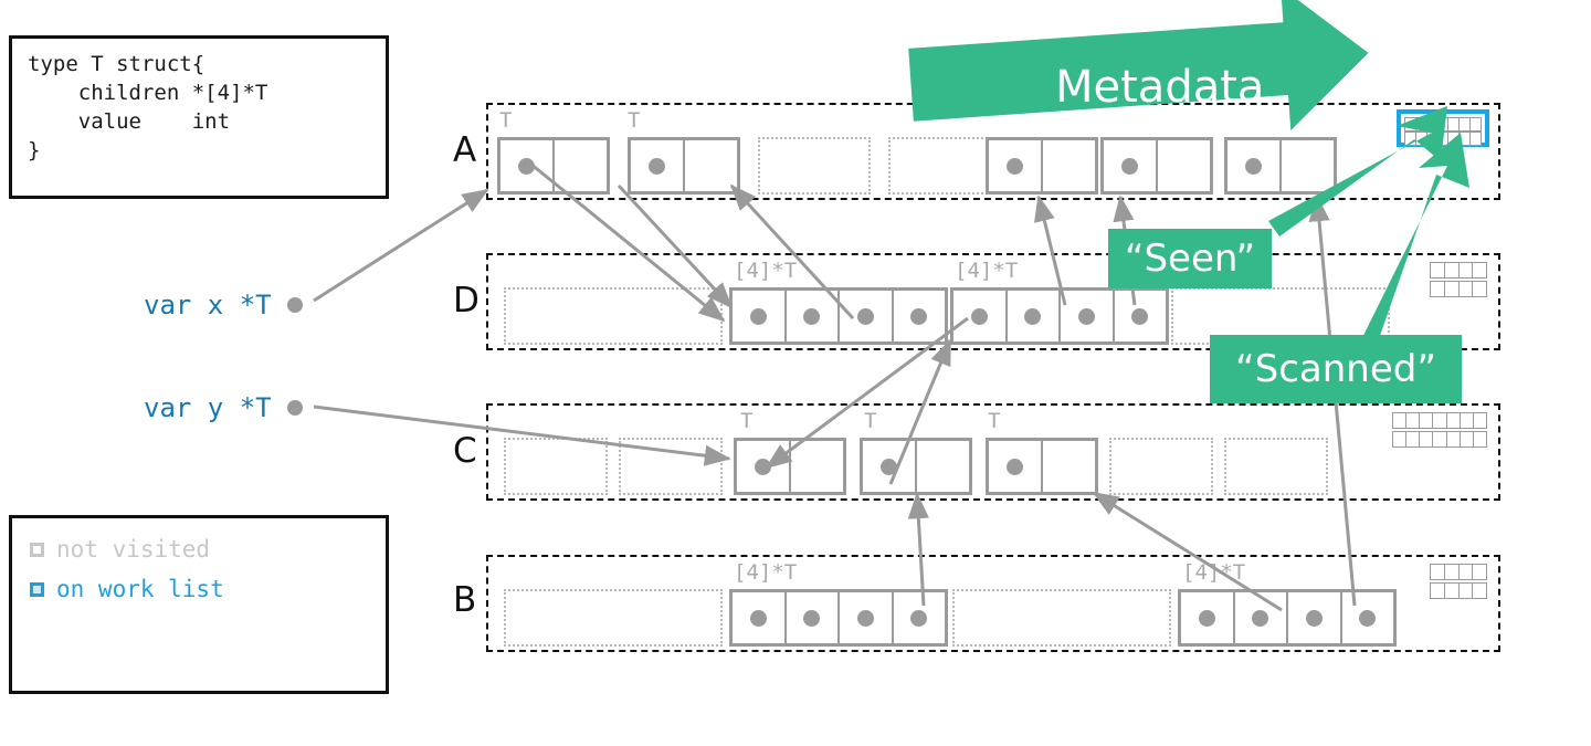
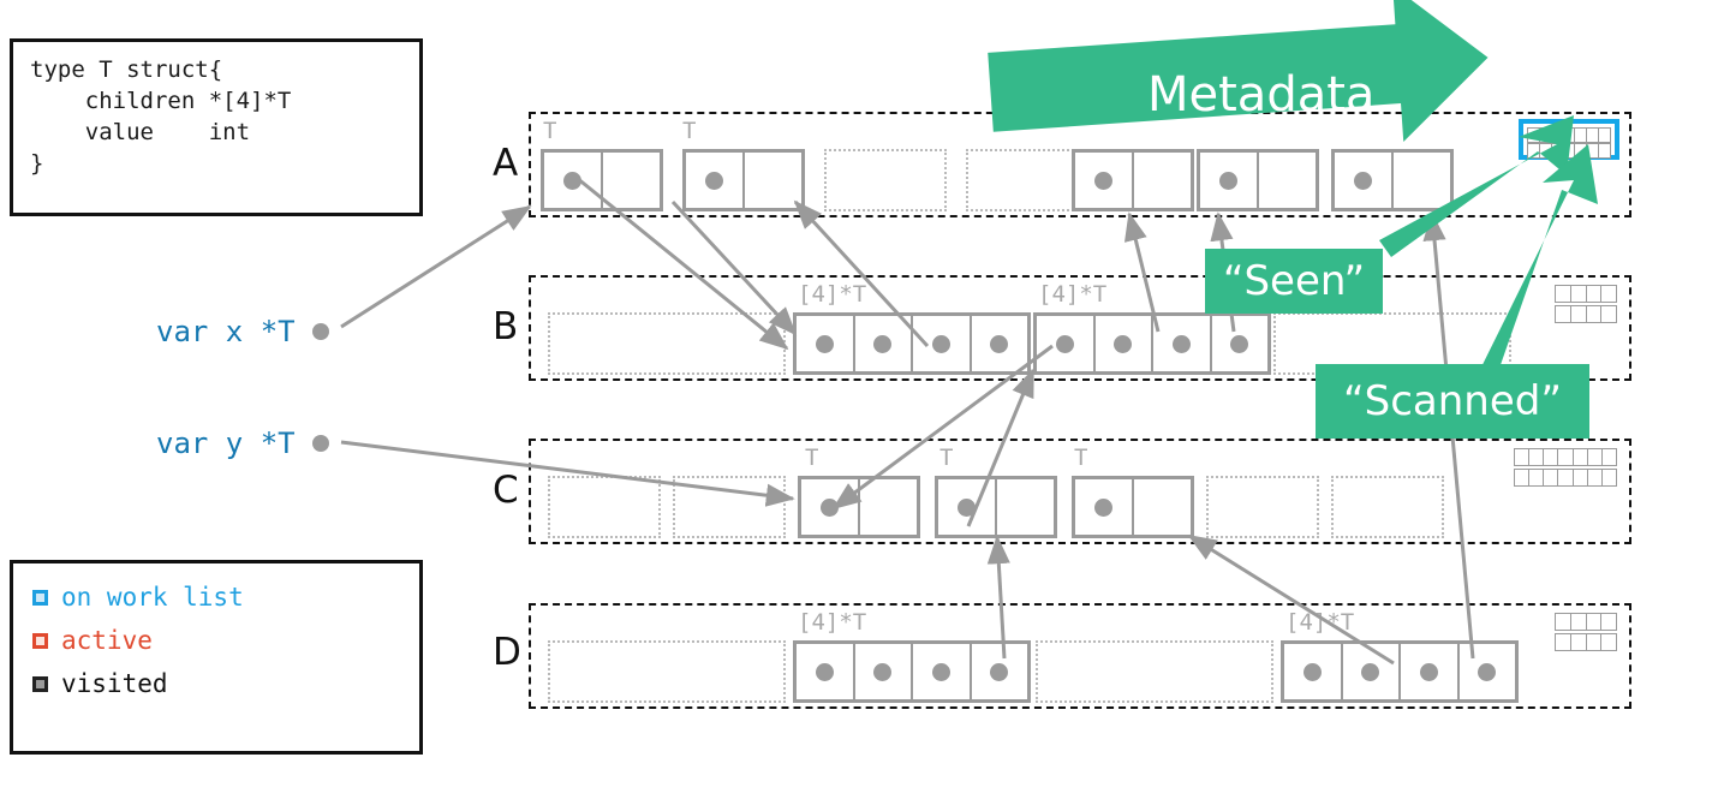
  type T struct{
  children *[4]*T
  value int
  }
- not visited
  on work list
+ active
+ visited
  var x *T
  var y *T
  A
- D
+ B
  C
- B
+ D
  T
  T
  [4]*T
  [4]*T
  T
  T
  T
  [4]*T
  [4]*T
  Metadata
  “Seen”
  “Scanned”
